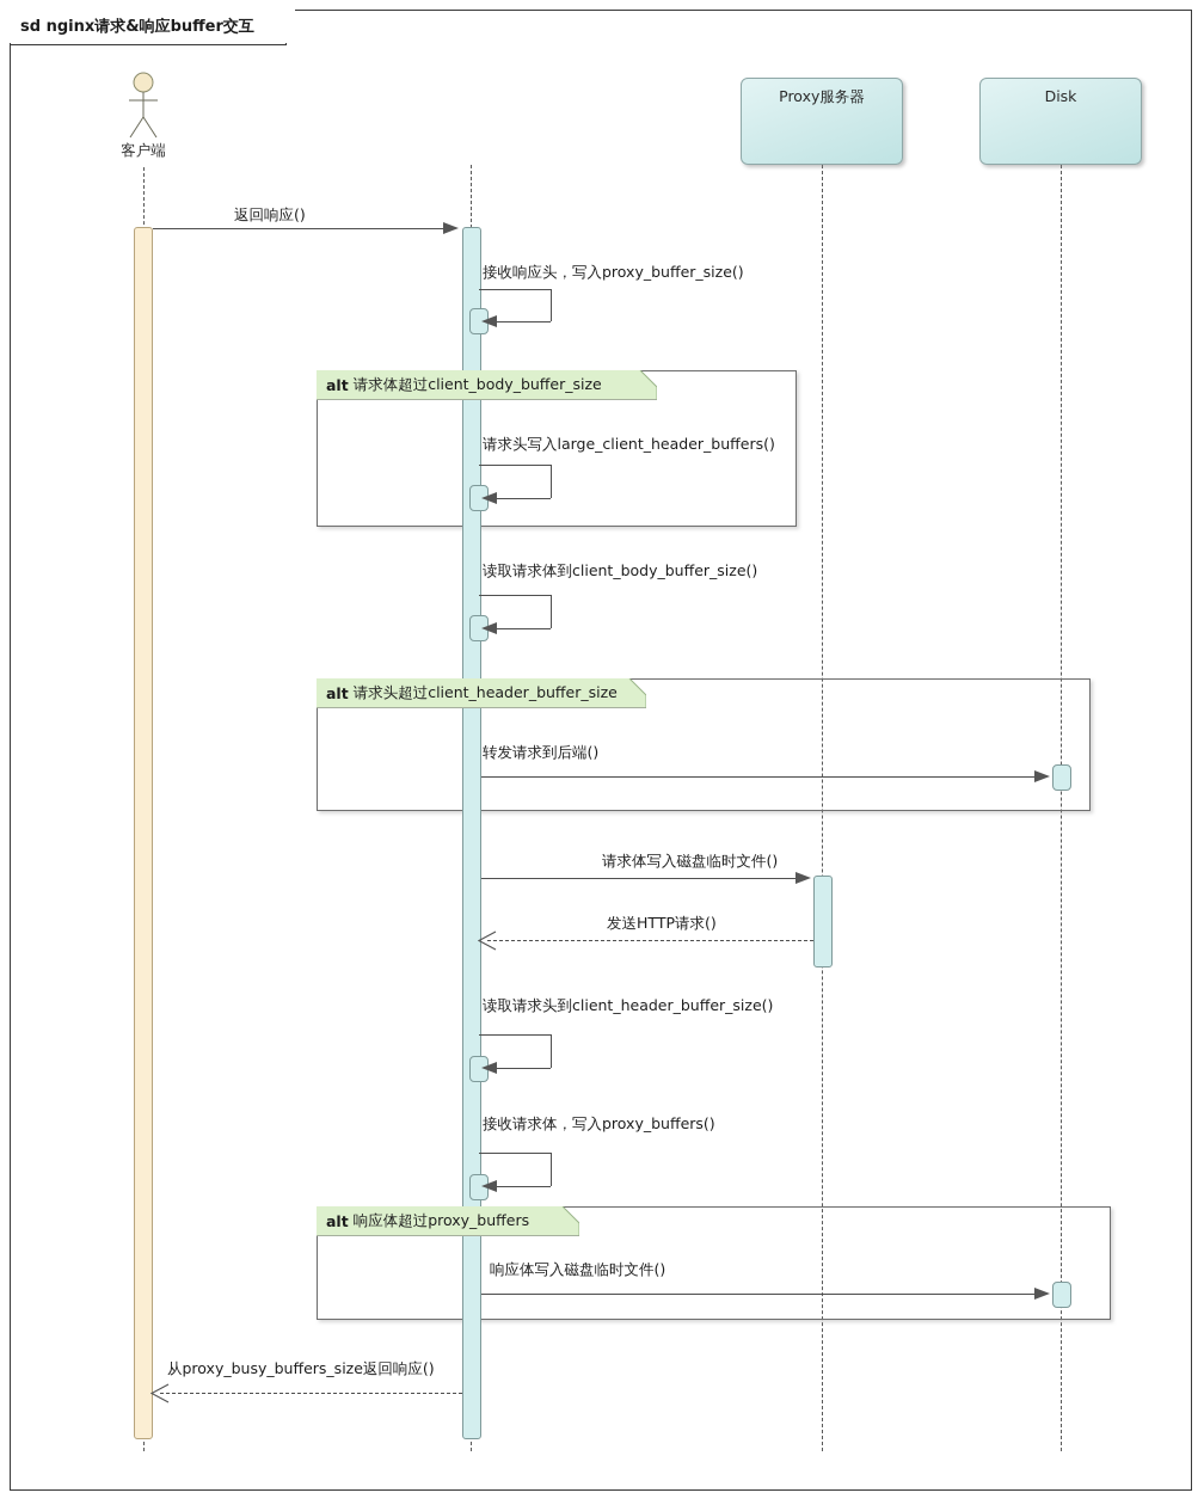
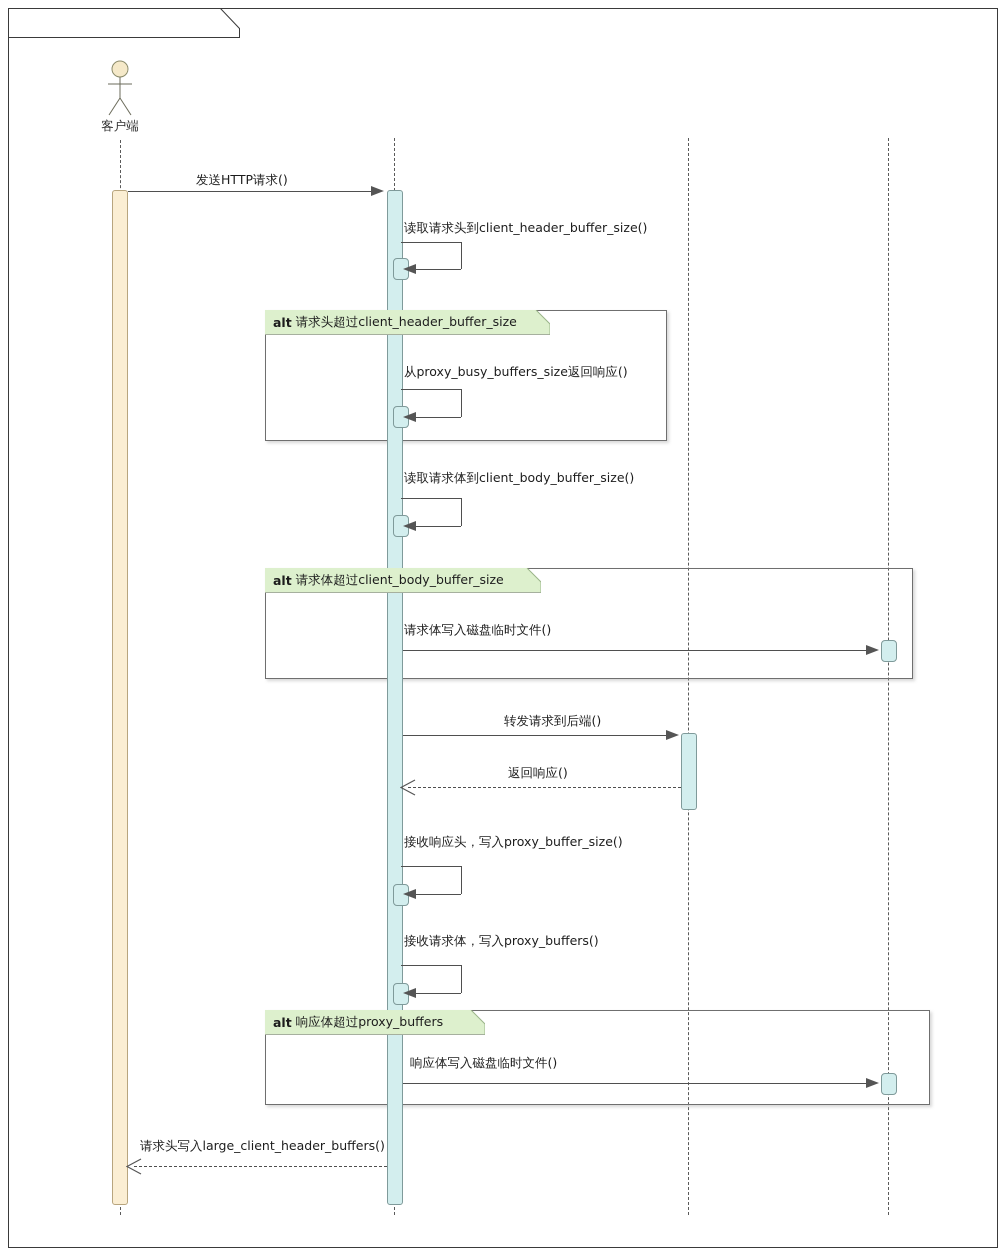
- sd
- nginx请求&响应buffer交互
  客户端
- Proxy服务器
- Disk
  alt
- 请求体超过client_body_buffer_size
+ 请求头超过client_header_buffer_size
- 请求头写入large_client_header_buffers()
+ 从proxy_busy_buffers_size返回响应()
  alt
- 请求头超过client_header_buffer_size
+ 请求体超过client_body_buffer_size
- 转发请求到后端()
+ 请求体写入磁盘临时文件()
  alt
  响应体超过proxy_buffers
  响应体写入磁盘临时文件()
- 返回响应()
+ 发送HTTP请求()
- 接收响应头，写入proxy_buffer_size()
+ 读取请求头到client_header_buffer_size()
  读取请求体到client_body_buffer_size()
- 请求体写入磁盘临时文件()
+ 转发请求到后端()
- 发送HTTP请求()
+ 返回响应()
- 读取请求头到client_header_buffer_size()
+ 接收响应头，写入proxy_buffer_size()
  接收请求体，写入proxy_buffers()
- 从proxy_busy_buffers_size返回响应()
+ 请求头写入large_client_header_buffers()
